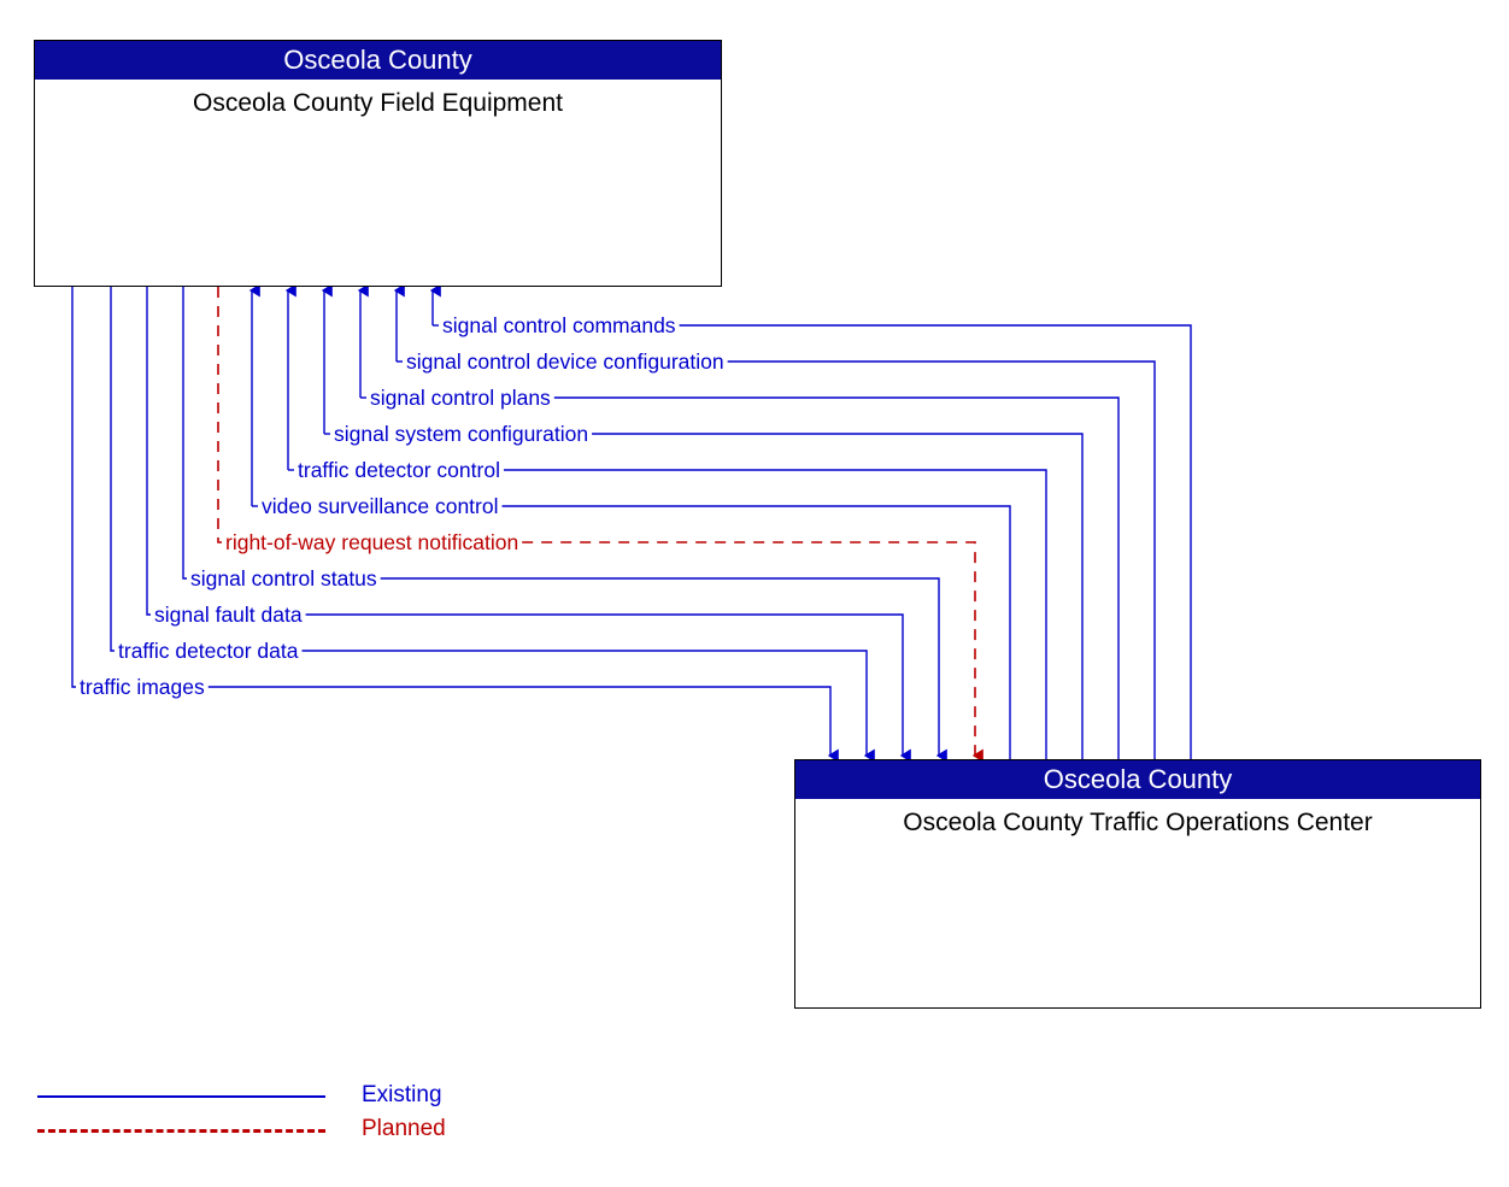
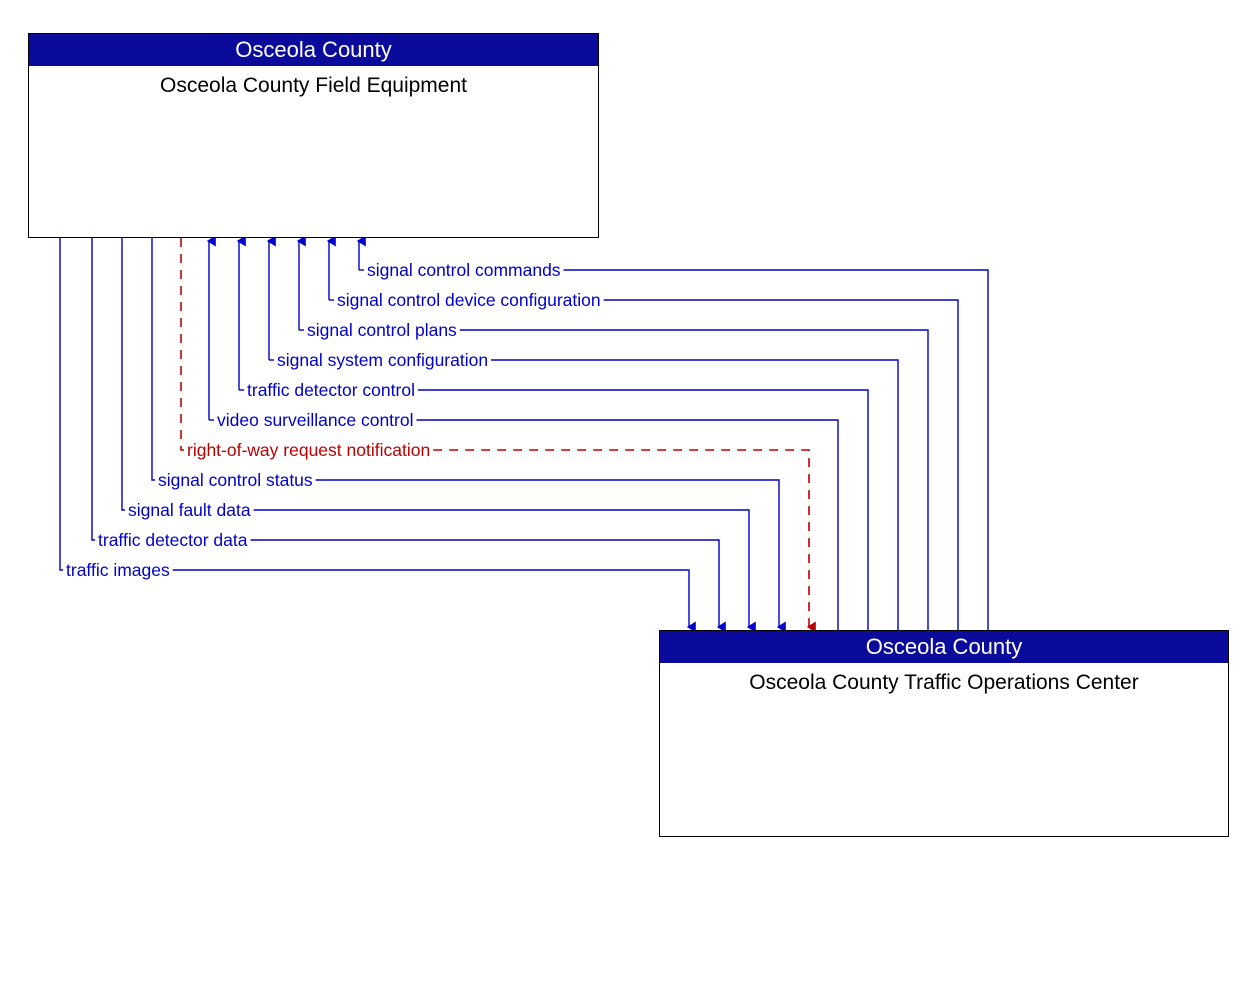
  Osceola County
  Osceola County Field Equipment
  Osceola County
  Osceola County Traffic Operations Center
  signal control commands
  signal control device configuration
  signal control plans
  signal system configuration
  traffic detector control
  video surveillance control
  right-of-way request notification
  signal control status
  signal fault data
  traffic detector data
  traffic images
- Existing
- Planned
